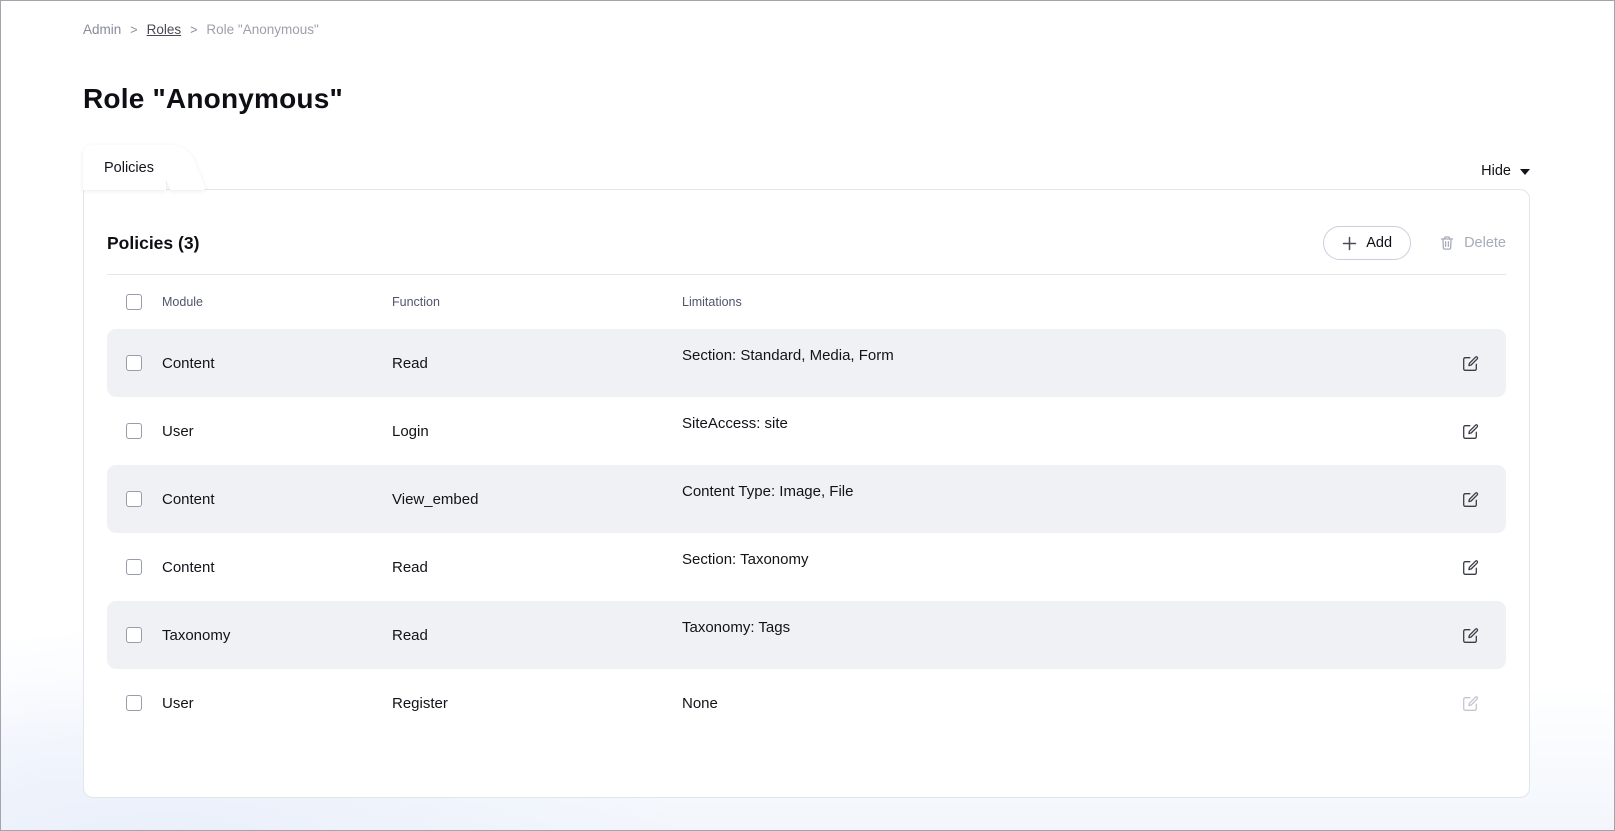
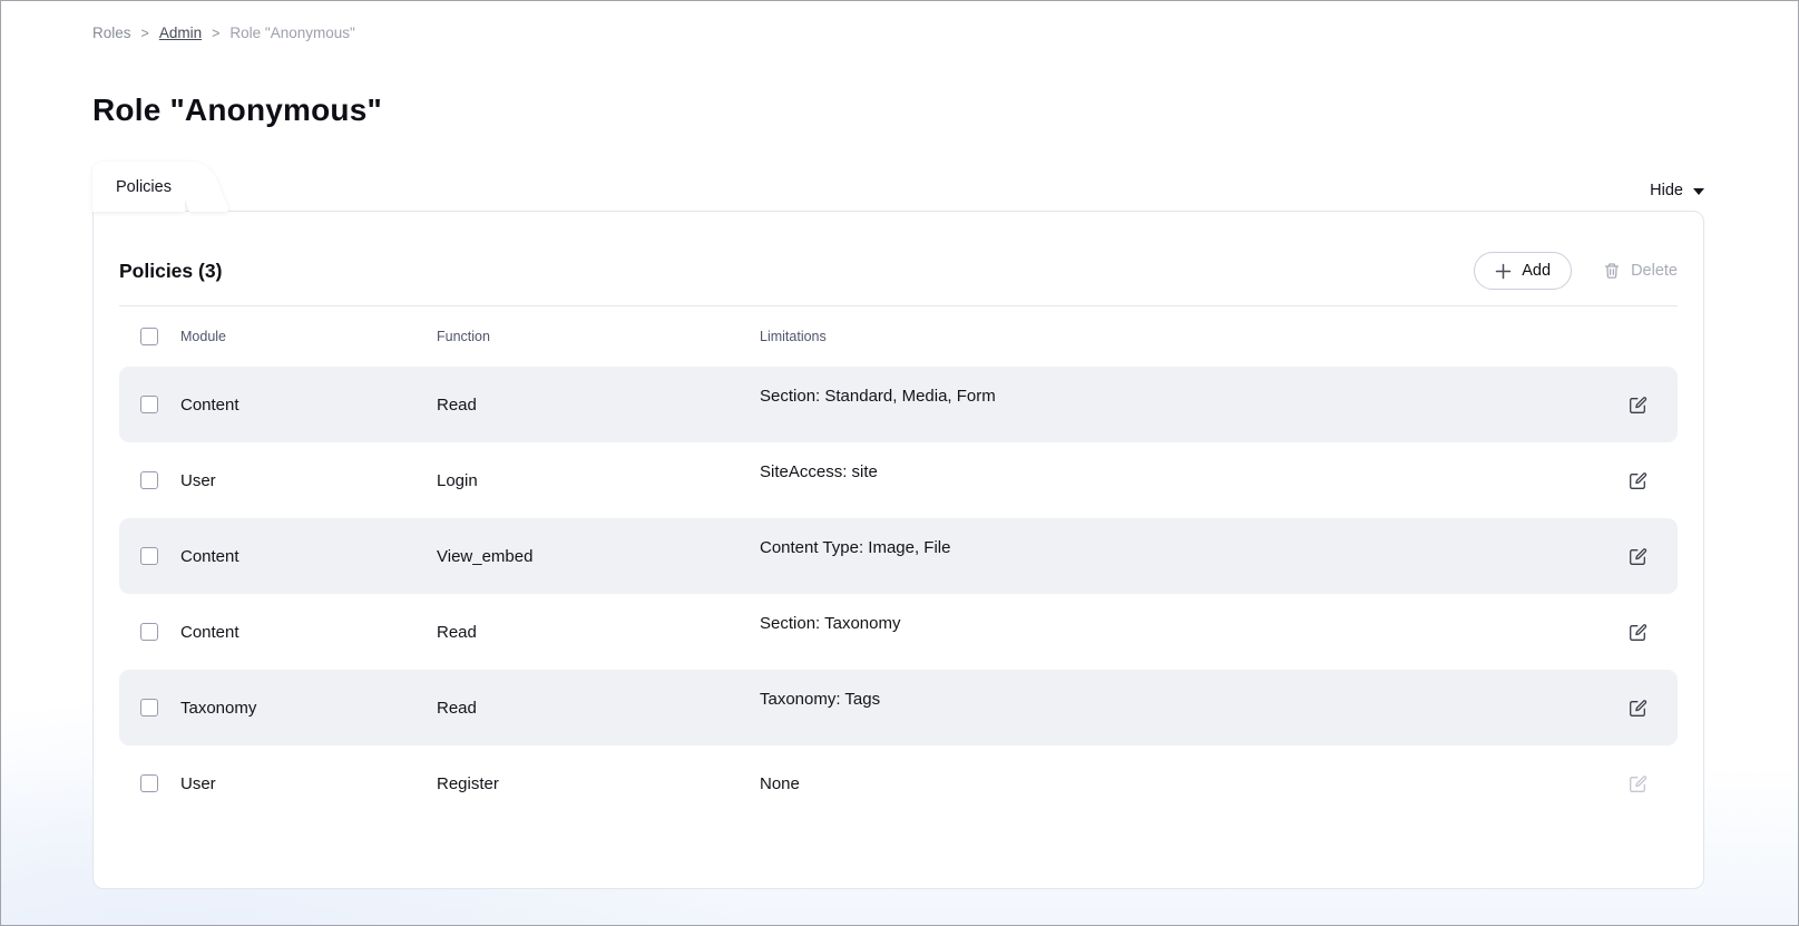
- Admin
+ Roles
  >
- Roles
+ Admin
  >
  Role "Anonymous"
  Role "Anonymous"
  Policies
  Hide
  Policies (3)
  Add
  Delete
  Module
  Function
  Limitations
  Content
  Read
  Section: Standard, Media, Form
  User
  Login
  SiteAccess: site
  Content
  View_embed
  Content Type: Image, File
  Content
  Read
  Section: Taxonomy
  Taxonomy
  Read
  Taxonomy: Tags
  User
  Register
  None
